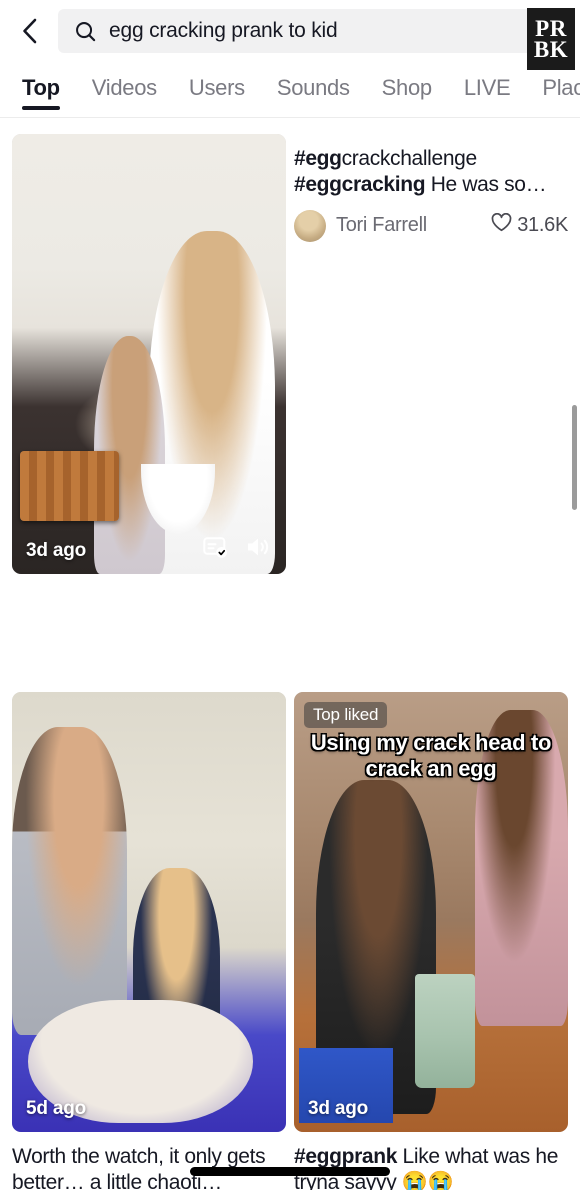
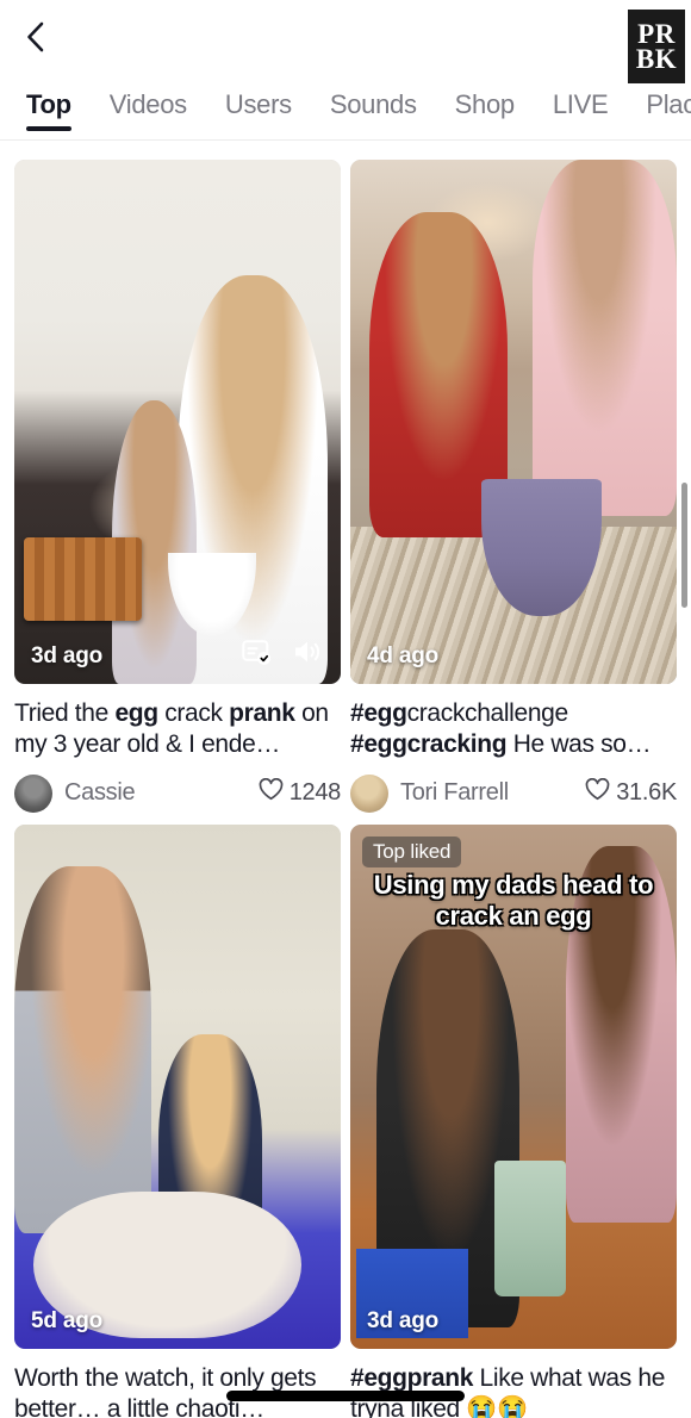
- egg cracking prank to kid
  Top
  Videos
  Users
  Sounds
  Shop
  LIVE
  PR
  BK
  3d ago
+ Tried the egg crack prank on my 3 year old & I ende…
+ Cassie
+ 1248
+ 4d ago
  #eggcrackchallenge #eggcracking He was so…
  Tori Farrell
  31.6K
  5d ago
  Worth the watch, it only gets better… a little chaoti…
  Top liked
- Using my crack head to crack an egg
+ Using my dads head to crack an egg
  3d ago
- #eggprank Like what was he tryna sayyy 😭😭
+ #eggprank Like what was he tryna liked 😭😭
